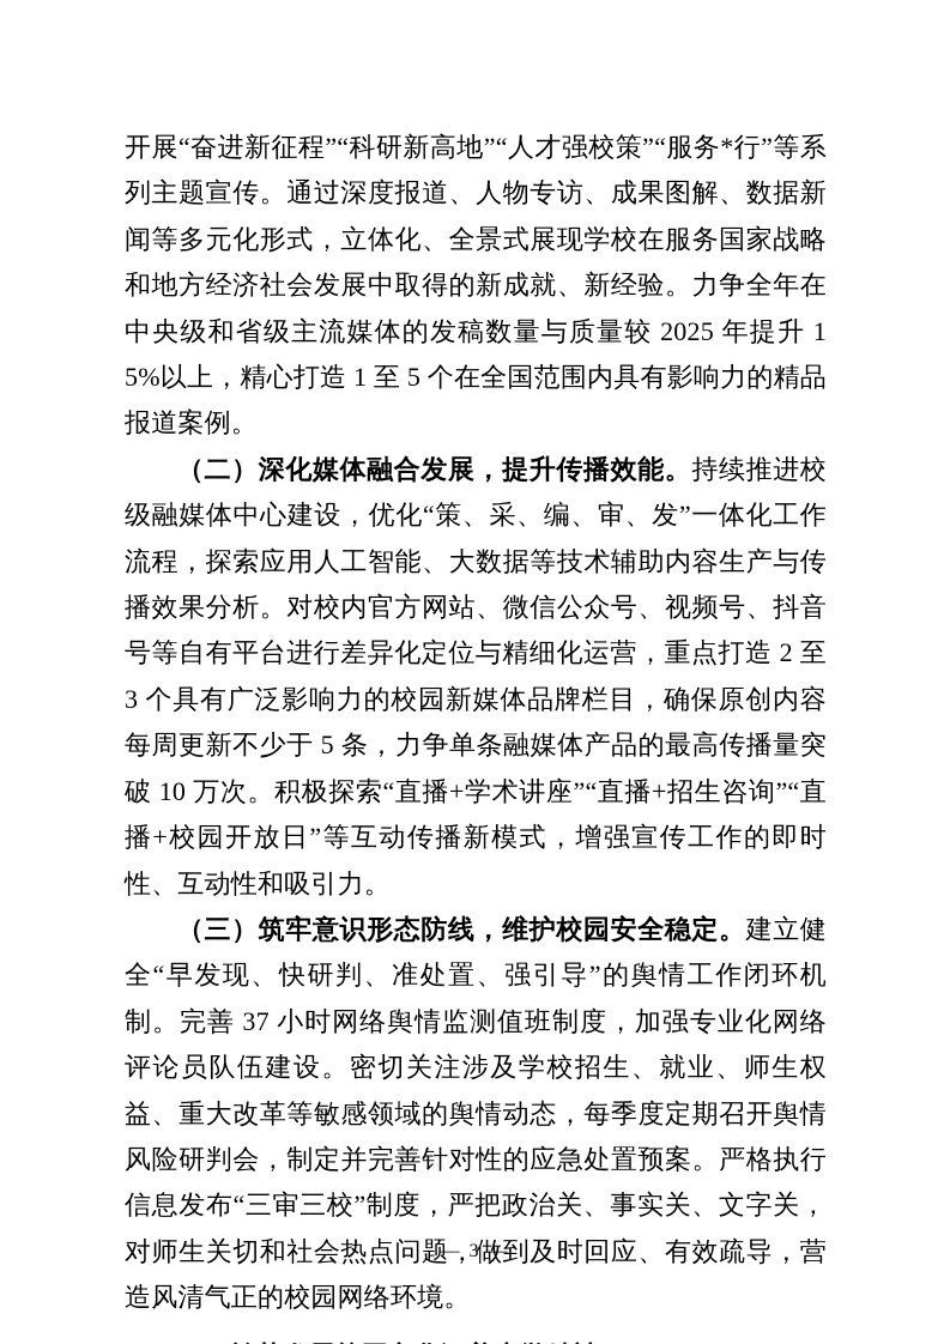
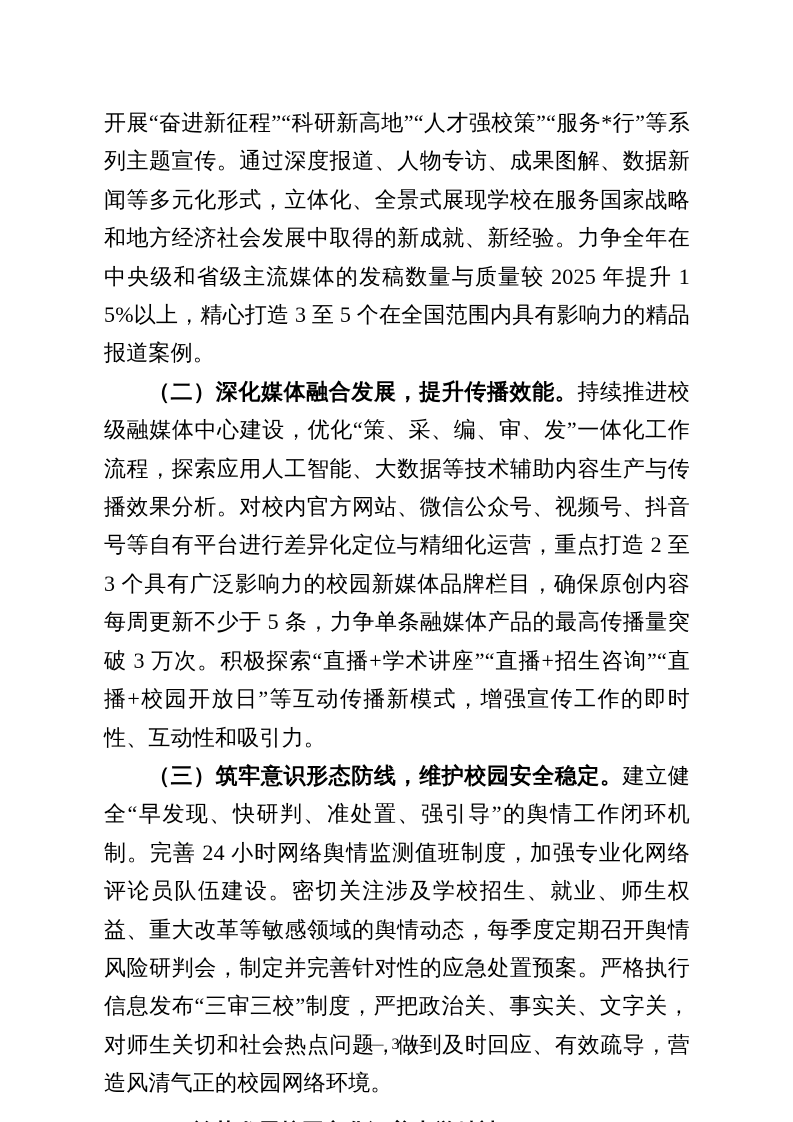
- 开展“奋进新征程”“科研新高地”“人才强校策”“服务*行”等系列主题宣传。通过深度报道、人物专访、成果图解、数据新闻等多元化形式，立体化、全景式展现学校在服务国家战略和地方经济社会发展中取得的新成就、新经验。力争全年在中央级和省级主流媒体的发稿数量与质量较 2025 年提升 15%以上，精心打造 1 至 5 个在全国范围内具有影响力的精品报道案例。
+ 开展“奋进新征程”“科研新高地”“人才强校策”“服务*行”等系列主题宣传。通过深度报道、人物专访、成果图解、数据新闻等多元化形式，立体化、全景式展现学校在服务国家战略和地方经济社会发展中取得的新成就、新经验。力争全年在中央级和省级主流媒体的发稿数量与质量较 2025 年提升 15%以上，精心打造 3 至 5 个在全国范围内具有影响力的精品报道案例。
- （二）深化媒体融合发展，提升传播效能。持续推进校级融媒体中心建设，优化“策、采、编、审、发”一体化工作流程，探索应用人工智能、大数据等技术辅助内容生产与传播效果分析。对校内官方网站、微信公众号、视频号、抖音号等自有平台进行差异化定位与精细化运营，重点打造 2 至 3 个具有广泛影响力的校园新媒体品牌栏目，确保原创内容每周更新不少于 5 条，力争单条融媒体产品的最高传播量突破 10 万次。积极探索“直播+学术讲座”“直播+招生咨询”“直播+校园开放日”等互动传播新模式，增强宣传工作的即时性、互动性和吸引力。
+ （二）深化媒体融合发展，提升传播效能。持续推进校级融媒体中心建设，优化“策、采、编、审、发”一体化工作流程，探索应用人工智能、大数据等技术辅助内容生产与传播效果分析。对校内官方网站、微信公众号、视频号、抖音号等自有平台进行差异化定位与精细化运营，重点打造 2 至 3 个具有广泛影响力的校园新媒体品牌栏目，确保原创内容每周更新不少于 5 条，力争单条融媒体产品的最高传播量突破 3 万次。积极探索“直播+学术讲座”“直播+招生咨询”“直播+校园开放日”等互动传播新模式，增强宣传工作的即时性、互动性和吸引力。
- （三）筑牢意识形态防线，维护校园安全稳定。建立健全“早发现、快研判、准处置、强引导”的舆情工作闭环机制。完善 37 小时网络舆情监测值班制度，加强专业化网络评论员队伍建设。密切关注涉及学校招生、就业、师生权益、重大改革等敏感领域的舆情动态，每季度定期召开舆情风险研判会，制定并完善针对性的应急处置预案。严格执行信息发布“三审三校”制度，严把政治关、事实关、文字关，对师生关切和社会热点问题，做到及时回应、有效疏导，营造风清气正的校园网络环境。
+ （三）筑牢意识形态防线，维护校园安全稳定。建立健全“早发现、快研判、准处置、强引导”的舆情工作闭环机制。完善 24 小时网络舆情监测值班制度，加强专业化网络评论员队伍建设。密切关注涉及学校招生、就业、师生权益、重大改革等敏感领域的舆情动态，每季度定期召开舆情风险研判会，制定并完善针对性的应急处置预案。严格执行信息发布“三审三校”制度，严把政治关、事实关、文字关，对师生关切和社会热点问题，做到及时回应、有效疏导，营造风清气正的校园网络环境。
  — 3 —
